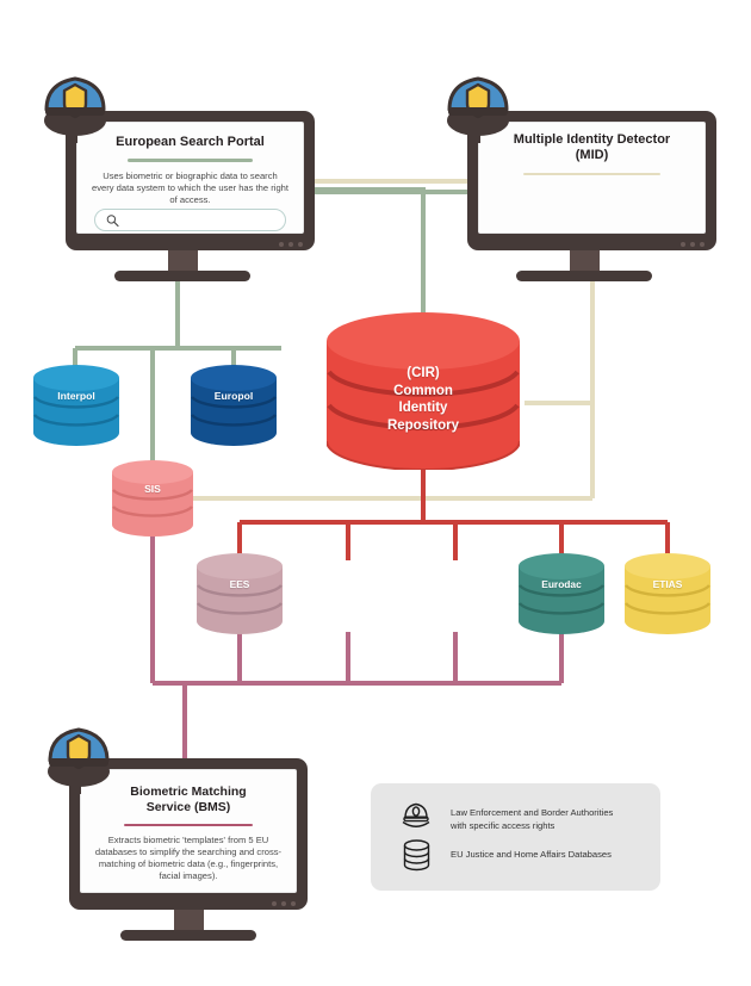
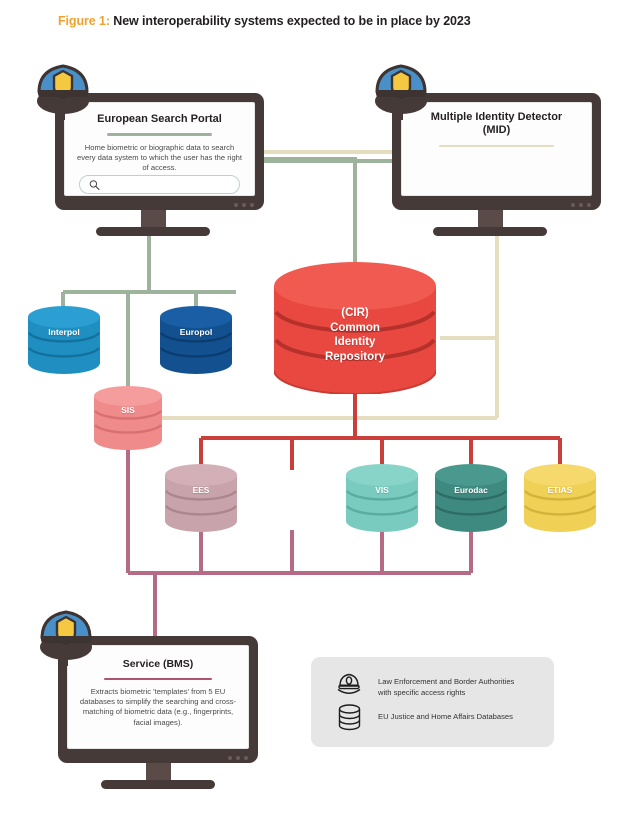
+ Figure 1: New interoperability systems expected to be in place by 2023
  (CIR)
  Common
  Identity
  Repository
  Interpol
  Europol
  SIS
  EES
+ VIS
  Eurodac
  ETIAS
  European Search Portal
- Uses biometric or biographic data to search every data system to which the user has the right of access.
+ Home biometric or biographic data to search every data system to which the user has the right of access.
  Multiple Identity Detector
  (MID)
- Biometric Matching
  Service (BMS)
  Extracts biometric 'templates' from 5 EU databases to simplify the searching and cross-matching of biometric data (e.g., fingerprints, facial images).
  Law Enforcement and Border Authorities
  with specific access rights
  EU Justice and Home Affairs Databases
